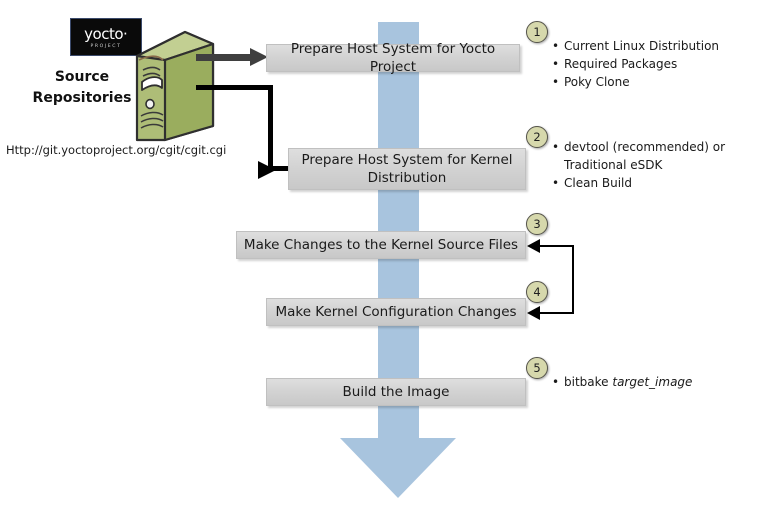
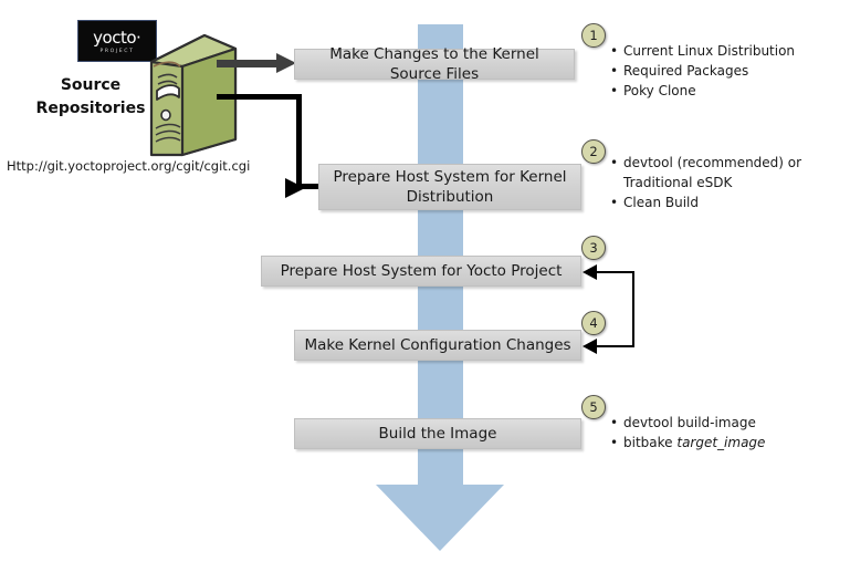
  yocto
  ·
  Source
  Repositories
  Http://git.yoctoproject.org/cgit/cgit.cgi
- Prepare Host System for Yocto Project
+ Make Changes to the Kernel Source Files
  Prepare Host System for Kernel Distribution
- Make Changes to the Kernel Source Files
+ Prepare Host System for Yocto Project
  Make Kernel Configuration Changes
  Build the Image
  1
  2
  3
  4
  5
  Current Linux Distribution
  Required Packages
  Poky Clone
  devtool (recommended) or Traditional eSDK
  Clean Build
+ devtool build-image
  bitbake target_image
